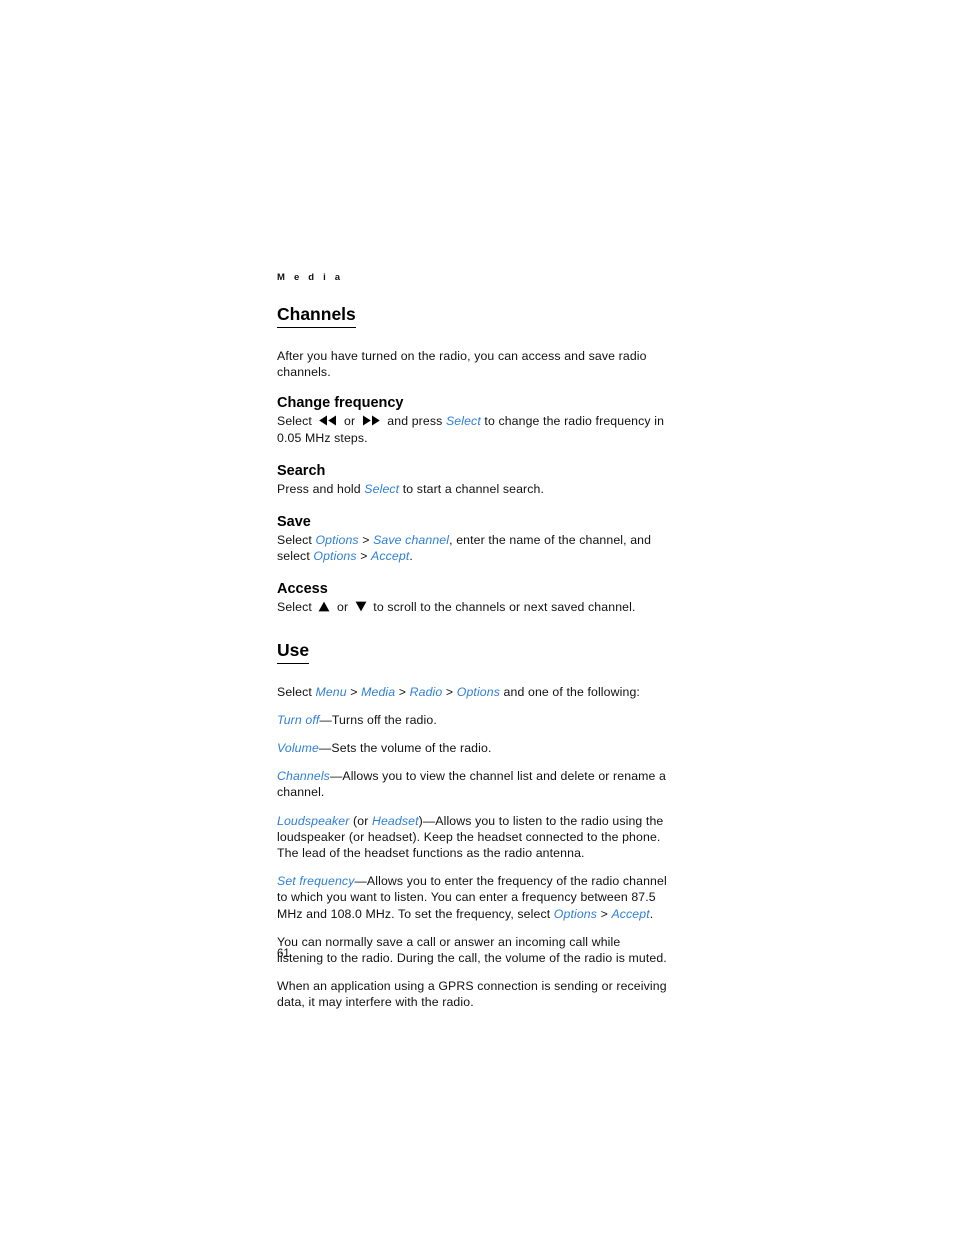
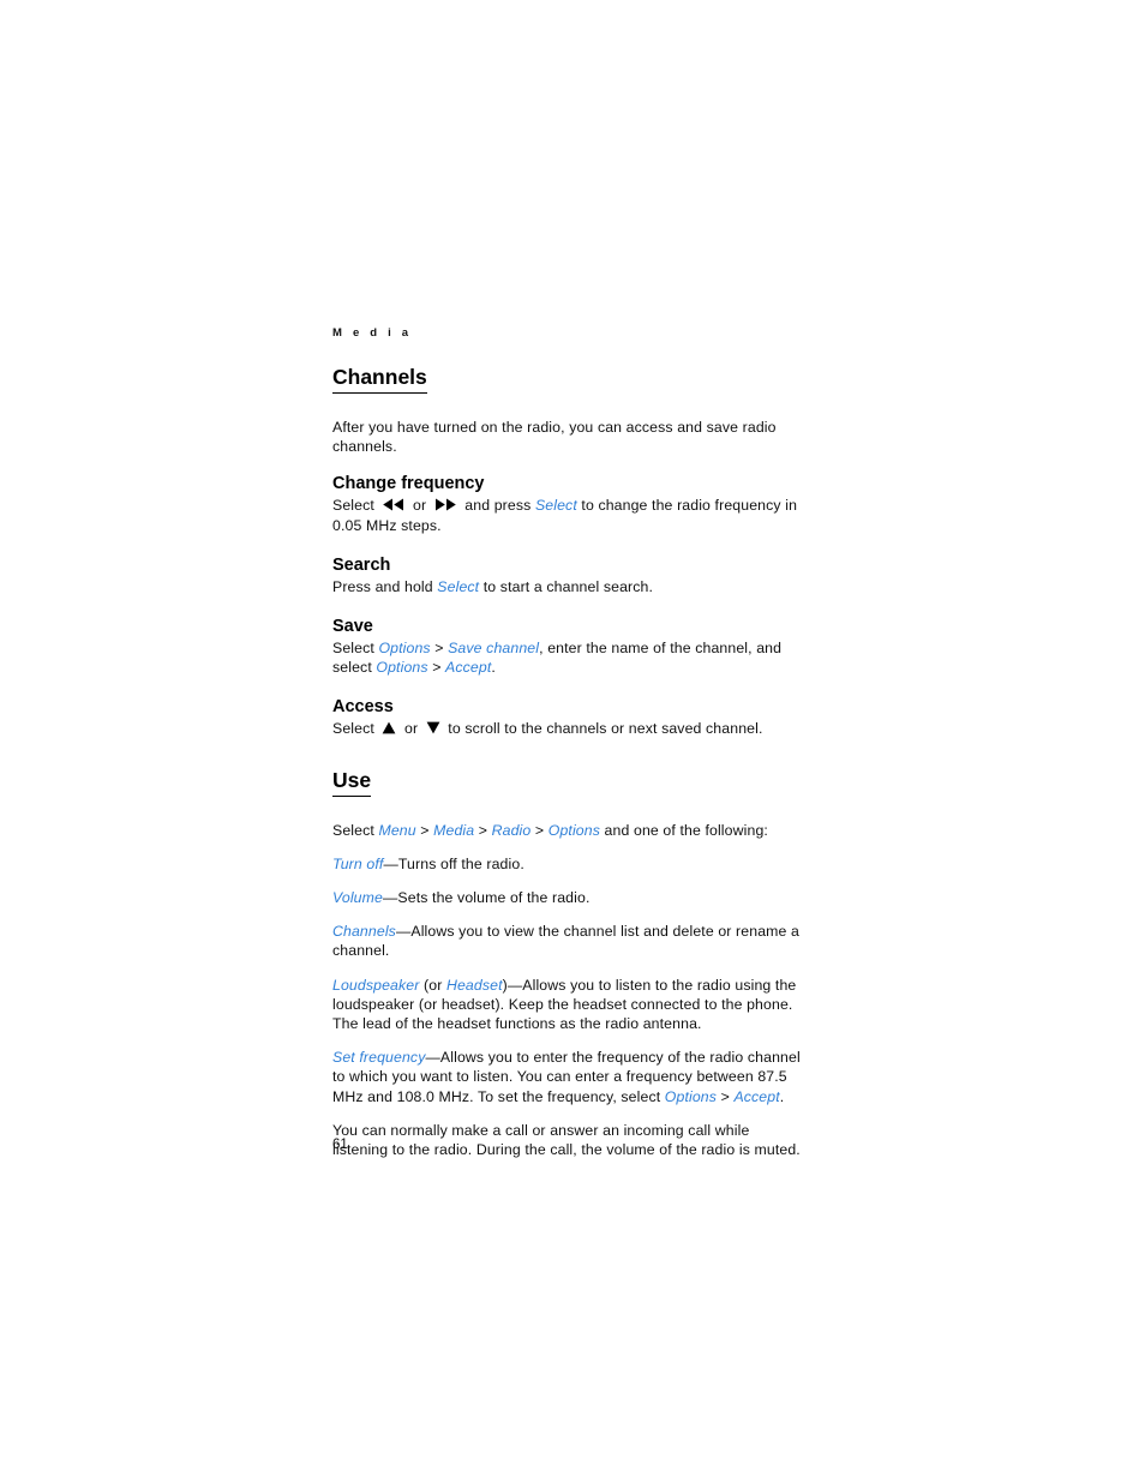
  M e d i a
  Channels
  After you have turned on the radio, you can access and save radio channels.
  Change frequency
  Select or and press Select to change the radio frequency in 0.05 MHz steps.
  Search
  Press and hold Select to start a channel search.
  Save
  Select Options > Save channel, enter the name of the channel, and select Options > Accept.
  Access
  Select or to scroll to the channels or next saved channel.
  Use
  Select Menu > Media > Radio > Options and one of the following:
  Turn off—Turns off the radio.
  Volume—Sets the volume of the radio.
  Channels—Allows you to view the channel list and delete or rename a channel.
  Loudspeaker (or Headset)—Allows you to listen to the radio using the loudspeaker (or headset). Keep the headset connected to the phone. The lead of the headset functions as the radio antenna.
  Set frequency—Allows you to enter the frequency of the radio channel to which you want to listen. You can enter a frequency between 87.5 MHz and 108.0 MHz. To set the frequency, select Options > Accept.
- You can normally save a call or answer an incoming call while listening to the radio. During the call, the volume of the radio is muted.
+ You can normally make a call or answer an incoming call while listening to the radio. During the call, the volume of the radio is muted.
- When an application using a GPRS connection is sending or receiving data, it may interfere with the radio.
  61
